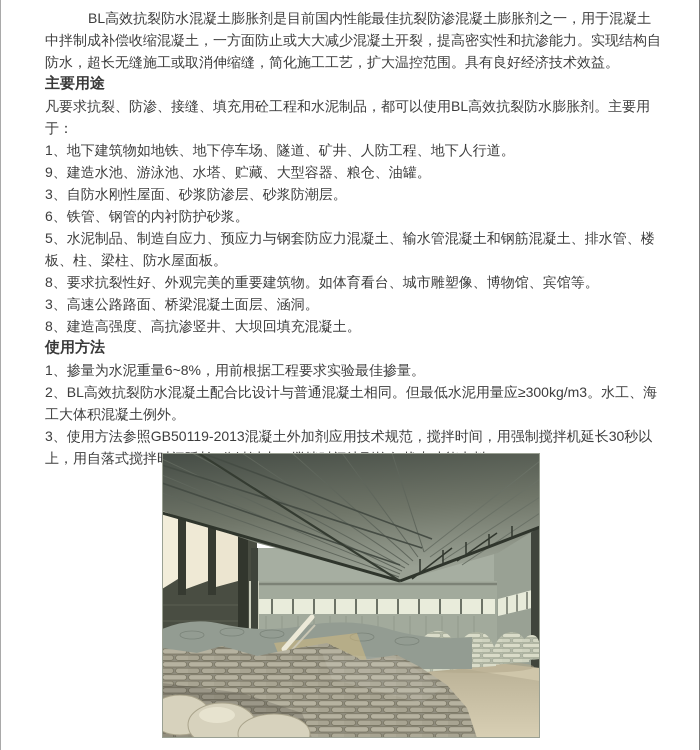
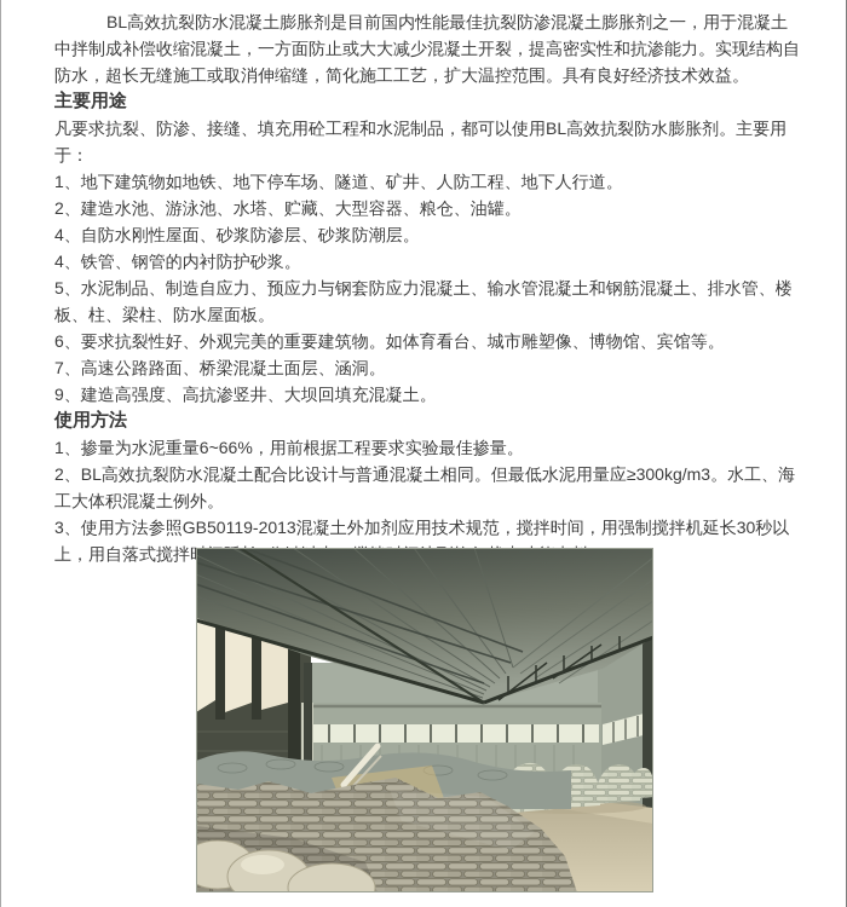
  BL高效抗裂防水混凝土膨胀剂是目前国内性能最佳抗裂防渗混凝土膨胀剂之一，用于混凝土中拌制成补偿收缩混凝土，一方面防止或大大减少混凝土开裂，提高密实性和抗渗能力。实现结构自防水，超长无缝施工或取消伸缩缝，简化施工工艺，扩大温控范围。具有良好经济技术效益。
  主要用途
  凡要求抗裂、防渗、接缝、填充用砼工程和水泥制品，都可以使用BL高效抗裂防水膨胀剂。主要用于：
  1、地下建筑物如地铁、地下停车场、隧道、矿井、人防工程、地下人行道。
- 9、建造水池、游泳池、水塔、贮藏、大型容器、粮仓、油罐。
+ 2、建造水池、游泳池、水塔、贮藏、大型容器、粮仓、油罐。
- 3、自防水刚性屋面、砂浆防渗层、砂浆防潮层。
+ 4、自防水刚性屋面、砂浆防渗层、砂浆防潮层。
- 6、铁管、钢管的内衬防护砂浆。
+ 4、铁管、钢管的内衬防护砂浆。
  5、水泥制品、制造自应力、预应力与钢套防应力混凝土、输水管混凝土和钢筋混凝土、排水管、楼板、柱、梁柱、防水屋面板。
- 8、要求抗裂性好、外观完美的重要建筑物。如体育看台、城市雕塑像、博物馆、宾馆等。
+ 6、要求抗裂性好、外观完美的重要建筑物。如体育看台、城市雕塑像、博物馆、宾馆等。
- 3、高速公路路面、桥梁混凝土面层、涵洞。
+ 7、高速公路路面、桥梁混凝土面层、涵洞。
- 8、建造高强度、高抗渗竖井、大坝回填充混凝土。
+ 9、建造高强度、高抗渗竖井、大坝回填充混凝土。
  使用方法
- 1、掺量为水泥重量6~8%，用前根据工程要求实验最佳掺量。
+ 1、掺量为水泥重量6~66%，用前根据工程要求实验最佳掺量。
  2、BL高效抗裂防水混凝土配合比设计与普通混凝土相同。但最低水泥用量应≥300kg/m3。水工、海工大体积混凝土例外。
